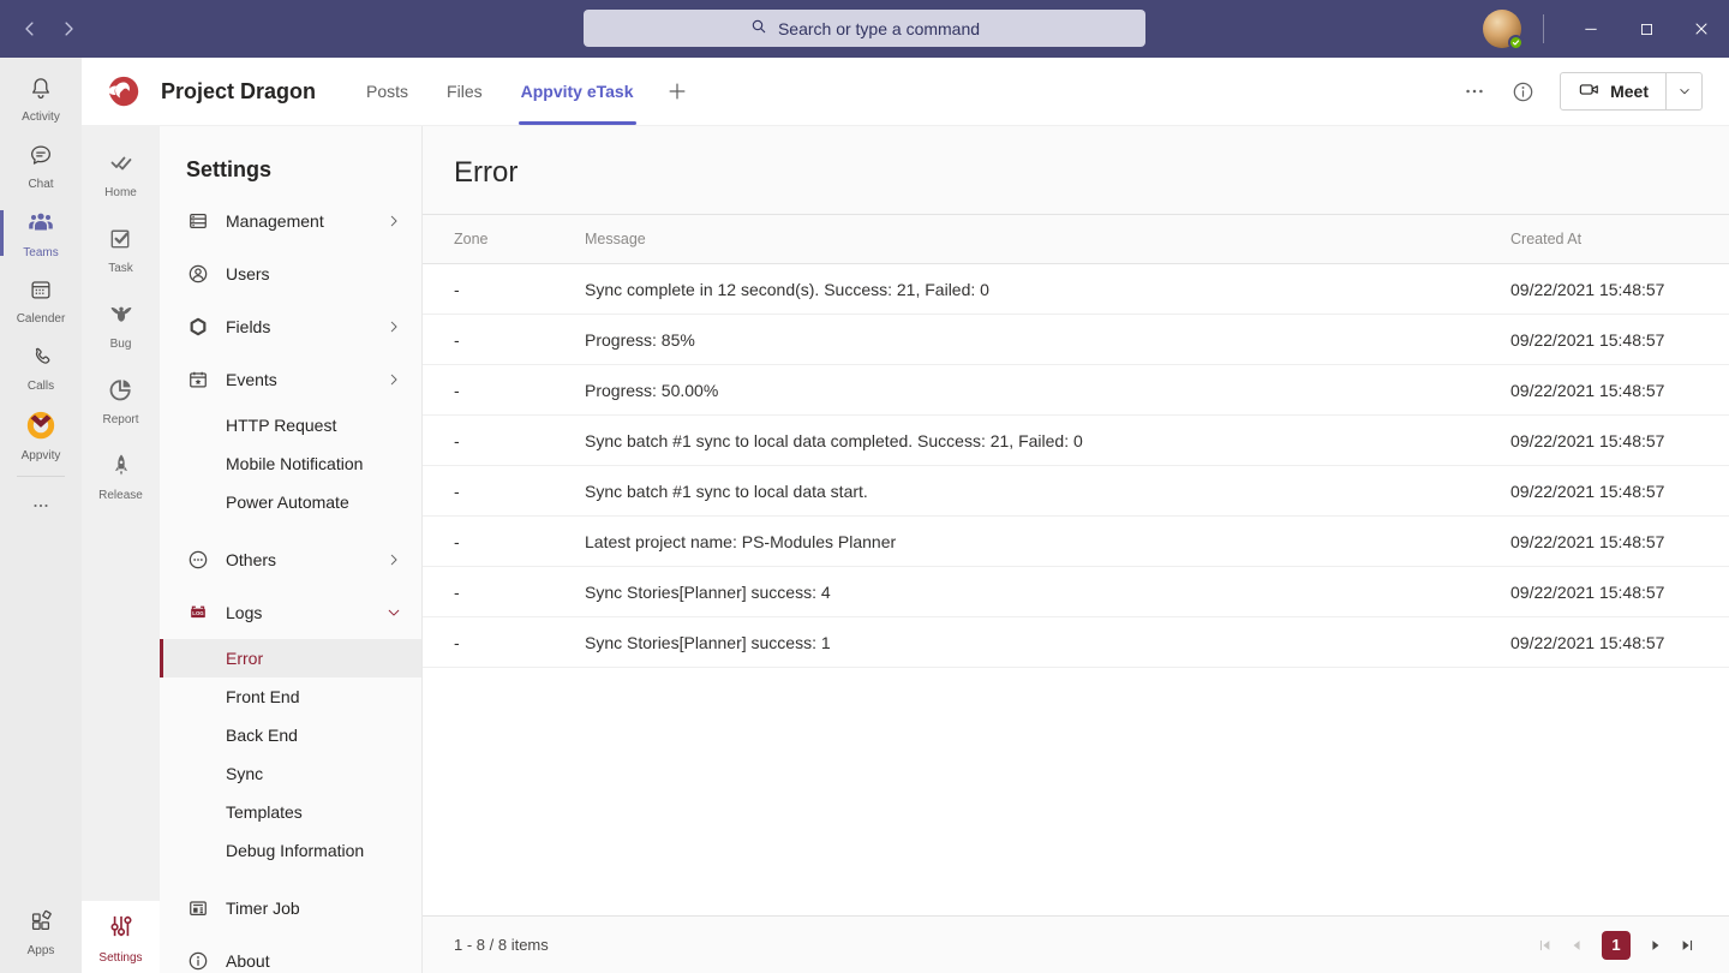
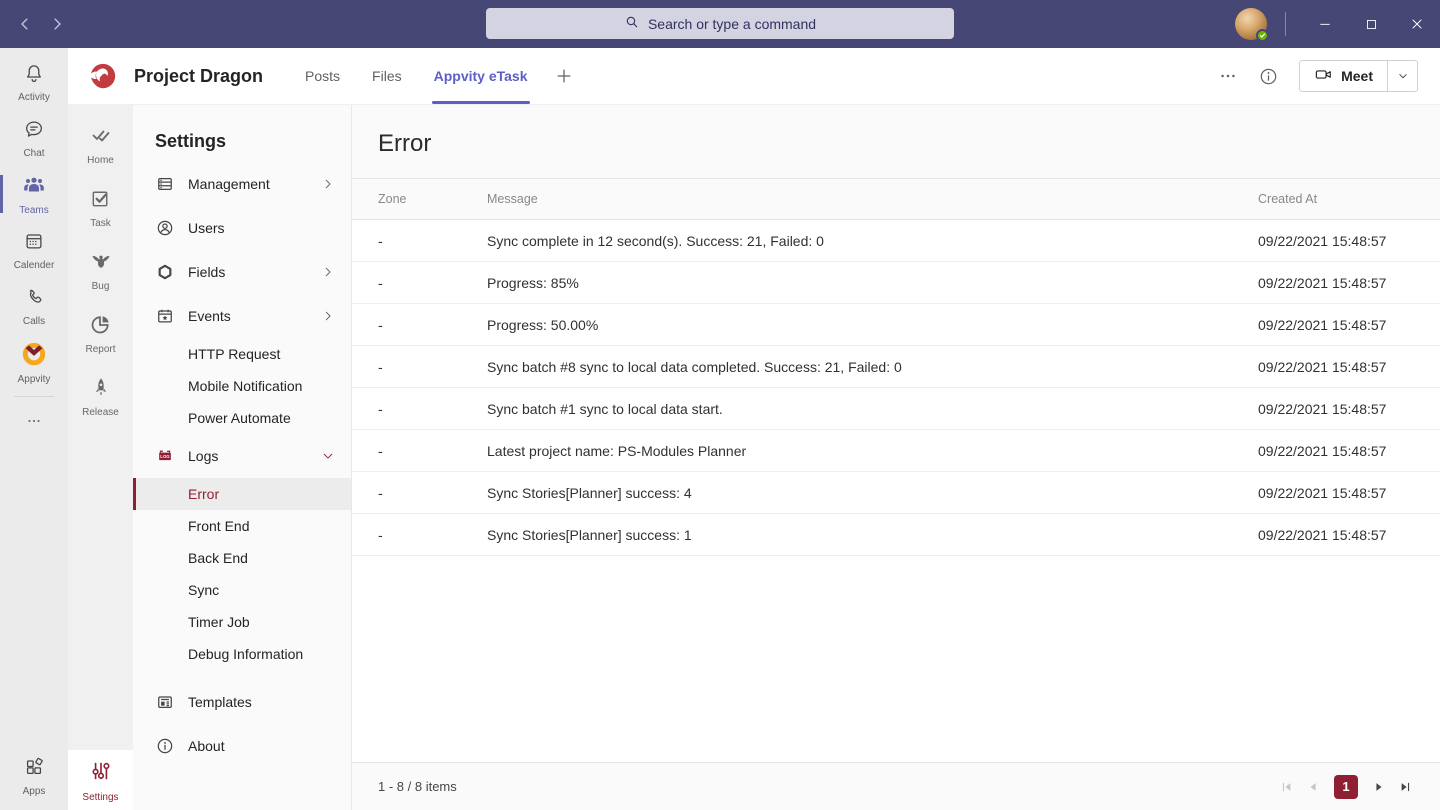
  Search or type a command
  Project Dragon
  Posts
  Files
  Appvity eTask
  Meet
  Activity
  Chat
  Teams
  Calender
  Calls
  Appvity
  Apps
  Home
  Task
  Bug
  Report
  Release
  Settings
  Settings
  Management
  Users
  Fields
  Events
  HTTP Request
  Mobile Notification
  Power Automate
- Others
  Logs
  Error
  Front End
  Back End
  Sync
- Templates
+ Timer Job
  Debug Information
- Timer Job
+ Templates
  About
  Error
  Zone
  Message
  Created At
  -
  Sync complete in 12 second(s). Success: 21, Failed: 0
  09/22/2021 15:48:57
  -
  Progress: 85%
  09/22/2021 15:48:57
  -
  Progress: 50.00%
  09/22/2021 15:48:57
  -
- Sync batch #1 sync to local data completed. Success: 21, Failed: 0
+ Sync batch #8 sync to local data completed. Success: 21, Failed: 0
  09/22/2021 15:48:57
  -
  Sync batch #1 sync to local data start.
  09/22/2021 15:48:57
  -
  Latest project name: PS-Modules Planner
  09/22/2021 15:48:57
  -
  Sync Stories[Planner] success: 4
  09/22/2021 15:48:57
  -
  Sync Stories[Planner] success: 1
  09/22/2021 15:48:57
  1 - 8 / 8 items
  1
